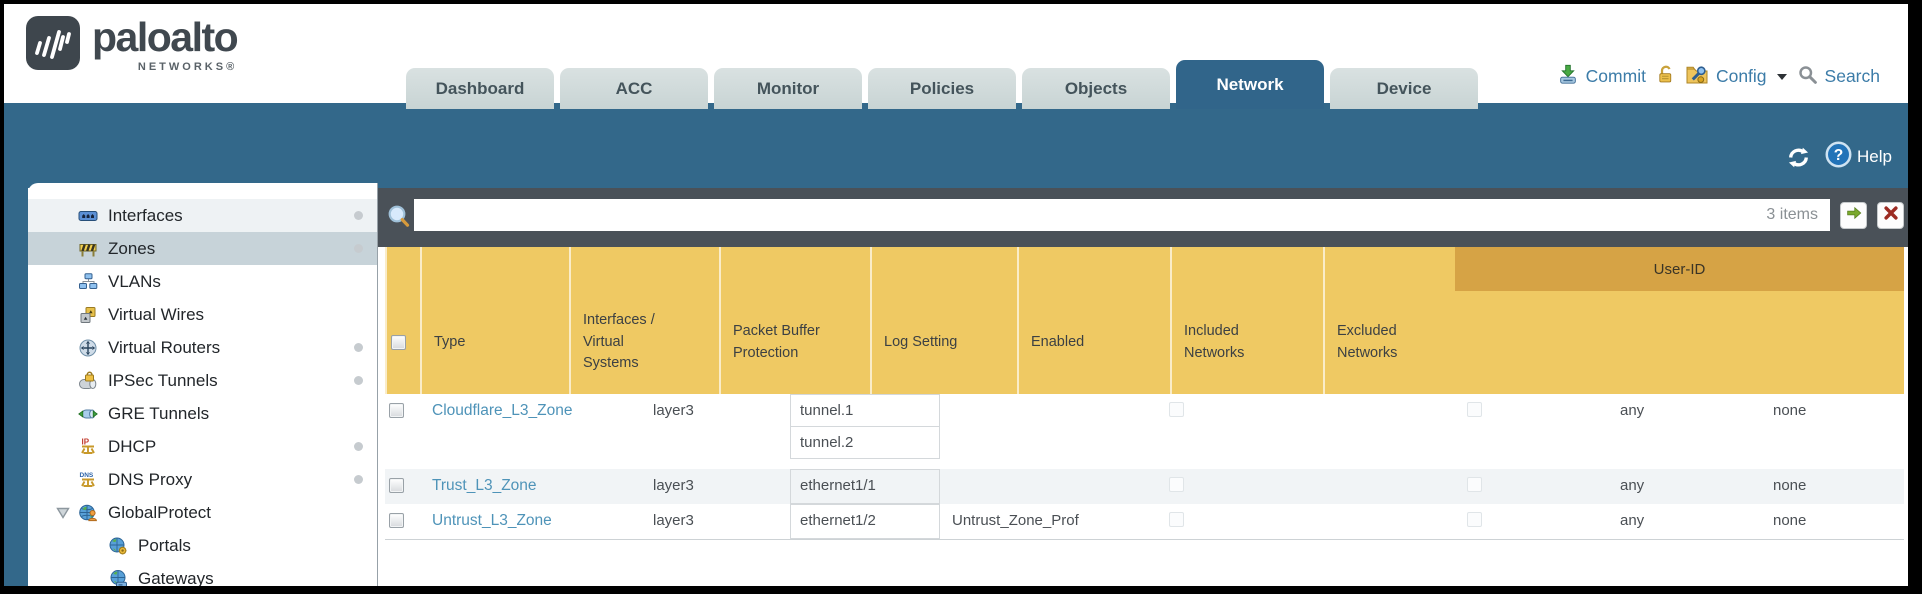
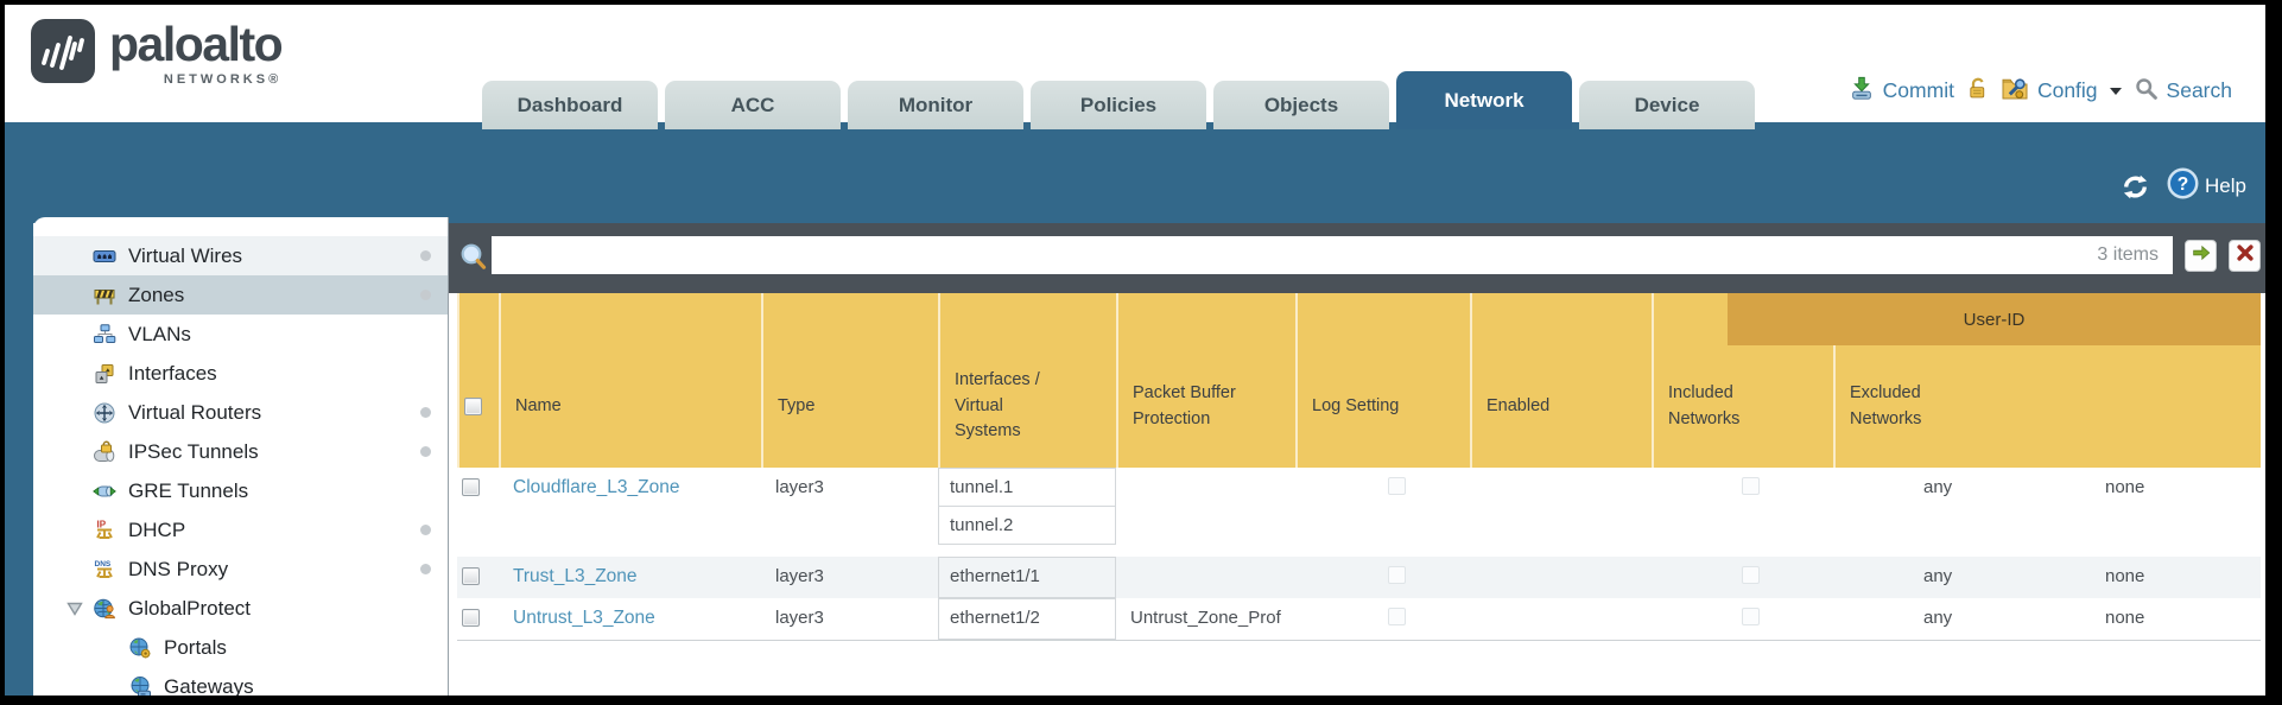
  paloalto
  NETWORKS®
  Dashboard
  ACC
  Monitor
  Policies
  Objects
  Network
  Device
  Commit
  Config
  Search
  ?
  Help
- Interfaces
+ Virtual Wires
  Zones
  VLANs
- Virtual Wires
+ Interfaces
  Virtual Routers
  IPSec Tunnels
  GRE Tunnels
  IP
  DHCP
  DNS Proxy
  GlobalProtect
  Portals
  Gateways
  3 items
  User-ID
+ Name
  Type
  Interfaces /
  Virtual
  Systems
  Packet Buffer
  Protection
  Log Setting
  Enabled
  Included
  Networks
  Excluded
  Networks
  Cloudflare_L3_Zone
  layer3
  tunnel.1
  tunnel.2
  any
  none
  Trust_L3_Zone
  layer3
  ethernet1/1
  any
  none
  Untrust_L3_Zone
  layer3
  ethernet1/2
  Untrust_Zone_Prof
  any
  none
